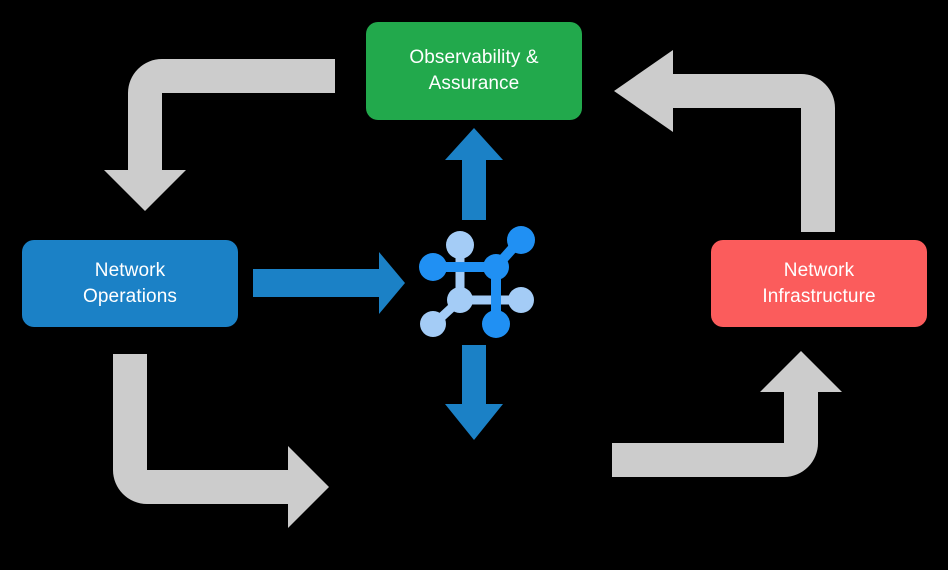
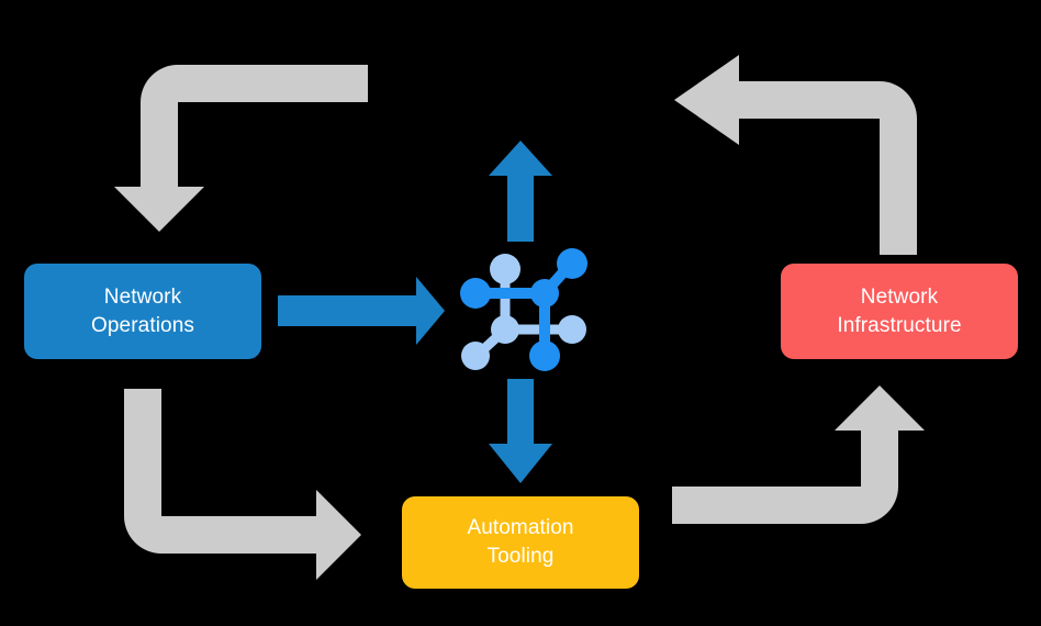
- Observability &
- Assurance
  Network
  Operations
  Network
  Infrastructure
+ Automation
+ Tooling
